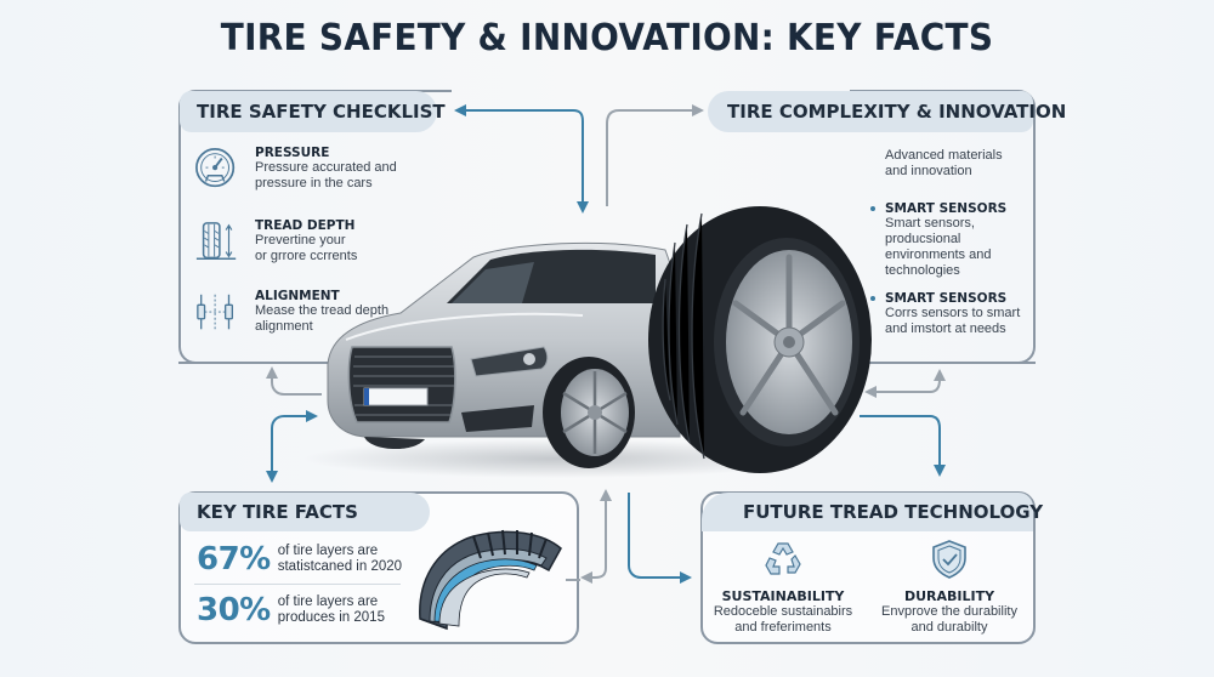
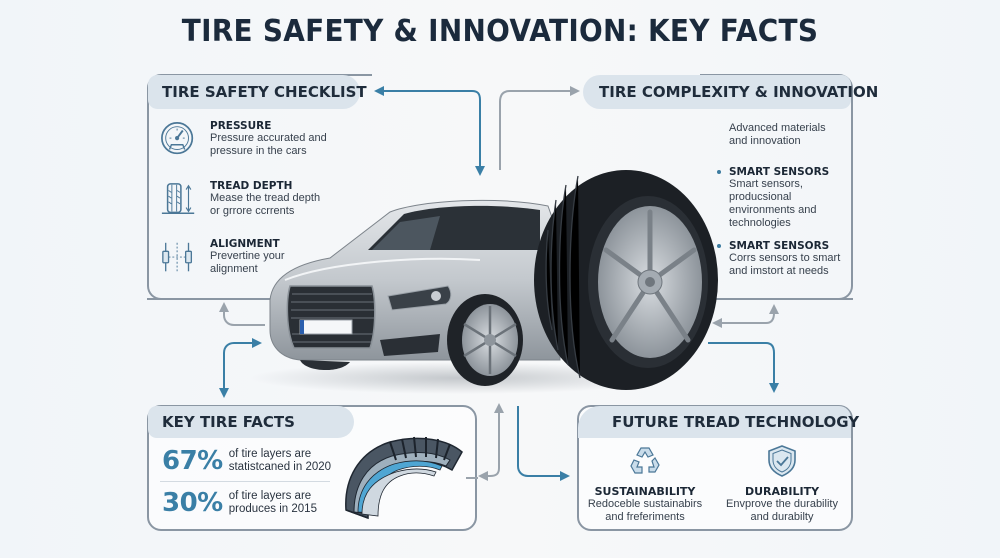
  TIRE SAFETY & INNOVATION: KEY FACTS
  TIRE SAFETY CHECKLIST
  PRESSURE
  Pressure accurated and
  pressure in the cars
  TREAD DEPTH
- Prevertine your
+ Mease the tread depth
  or grrore ccrrents
  ALIGNMENT
- Mease the tread depth
+ Prevertine your
  alignment
  TIRE COMPLEXITY & INNOVATION
  Advanced materials
  and innovation
  SMART SENSORS
  Smart sensors,
  producsional
  environments and
  technologies
  SMART SENSORS
  Corrs sensors to smart
  and imstort at needs
  KEY TIRE FACTS
  67%
  of tire layers are
  statistcaned in 2020
  30%
  of tire layers are
  produces in 2015
  FUTURE TREAD TECHNOLOGY
  SUSTAINABILITY
  Redoceble sustainabirs
  and freferiments
  DURABILITY
  Envprove the durability
  and durabilty
